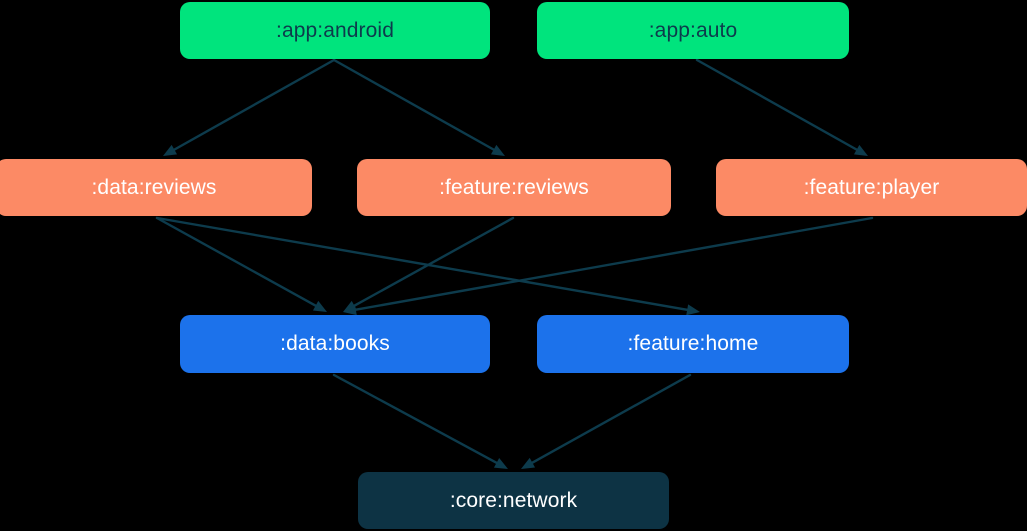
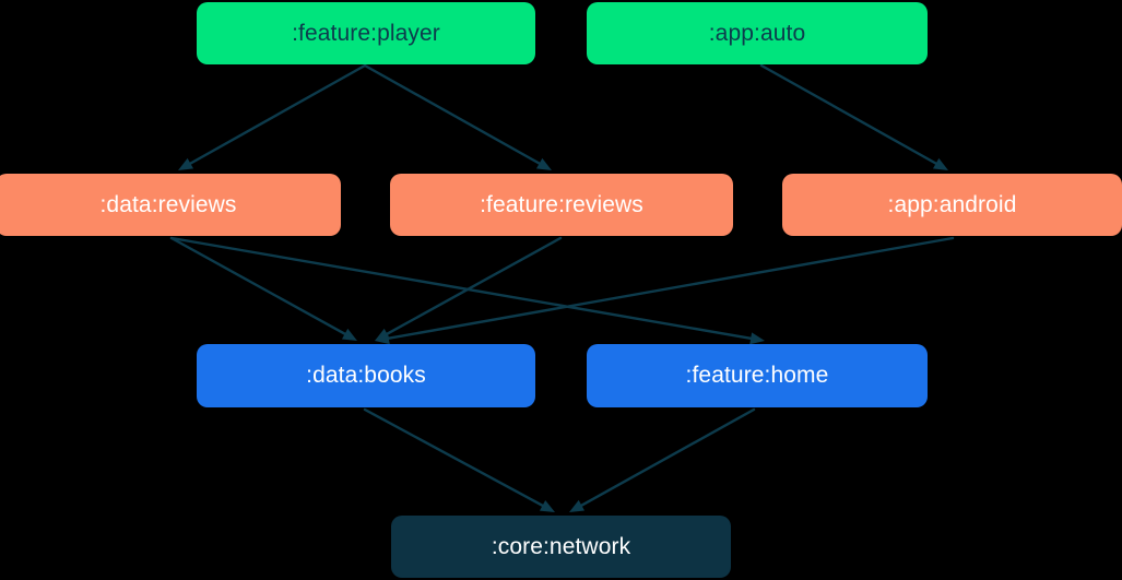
- :app:android
+ :feature:player
  :app:auto
  :data:reviews
  :feature:reviews
- :feature:player
+ :app:android
  :data:books
  :feature:home
  :core:network
